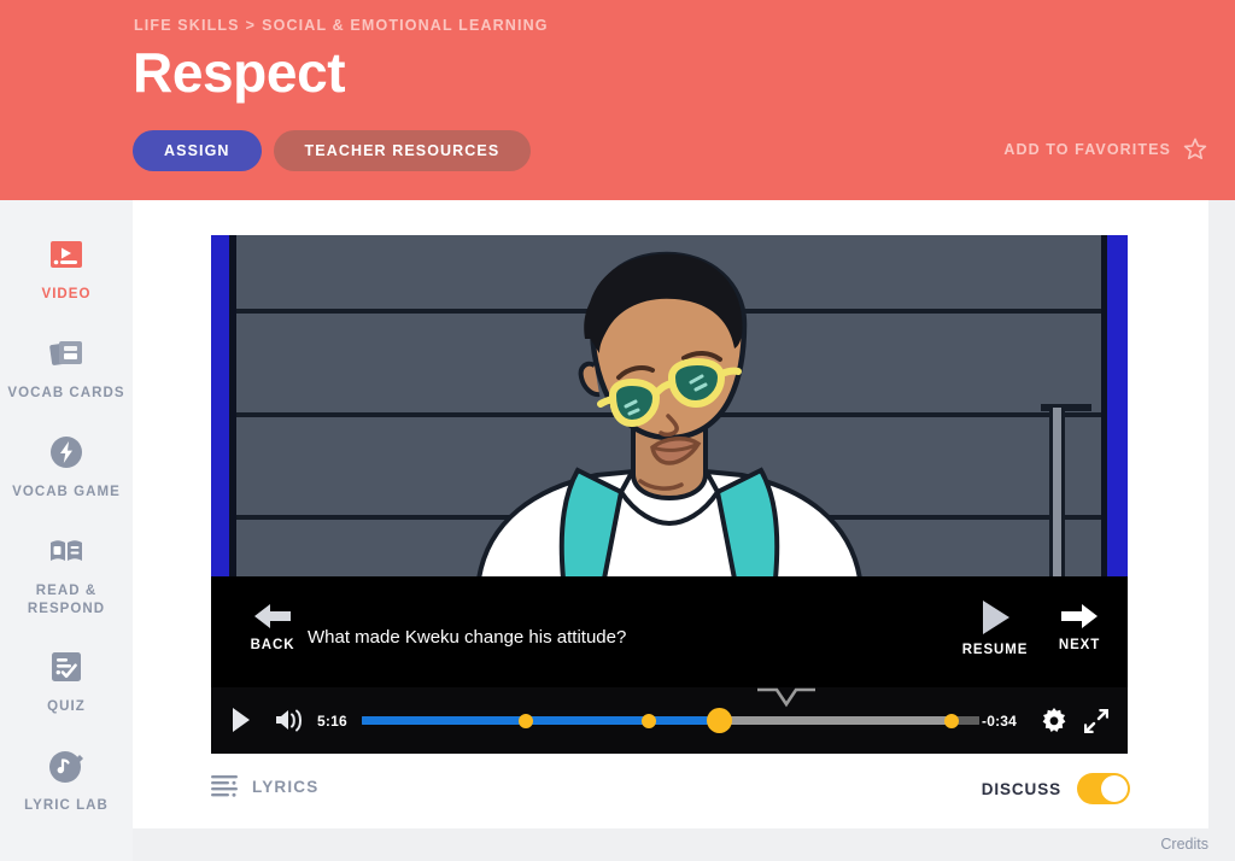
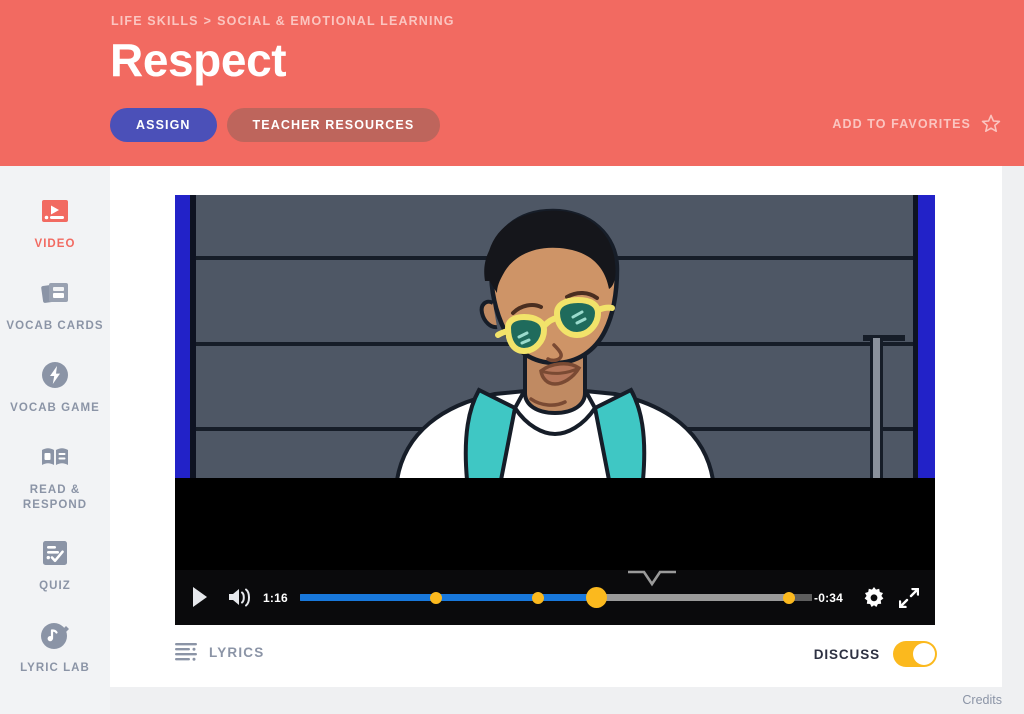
  LIFE SKILLS > SOCIAL & EMOTIONAL LEARNING
  Respect
  ASSIGN
  TEACHER RESOURCES
  ADD TO FAVORITES
  VIDEO
  VOCAB CARDS
  VOCAB GAME
  READ &
  RESPOND
  QUIZ
  LYRIC LAB
- BACK
- What made Kweku change his attitude?
- RESUME
- NEXT
- 5:16
+ 1:16
  -0:34
  LYRICS
  DISCUSS
  Credits
